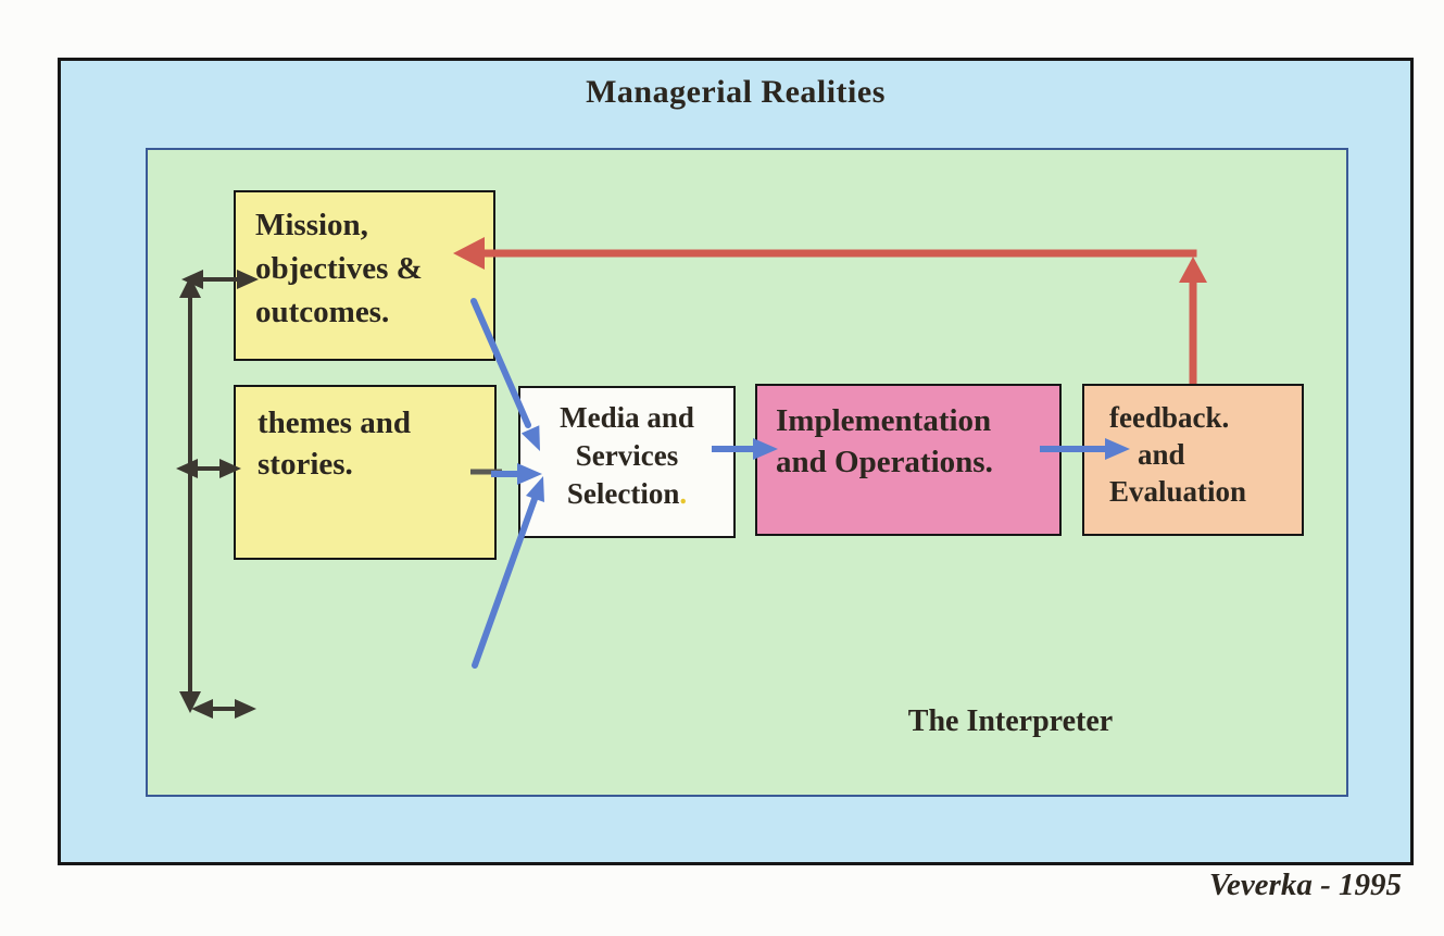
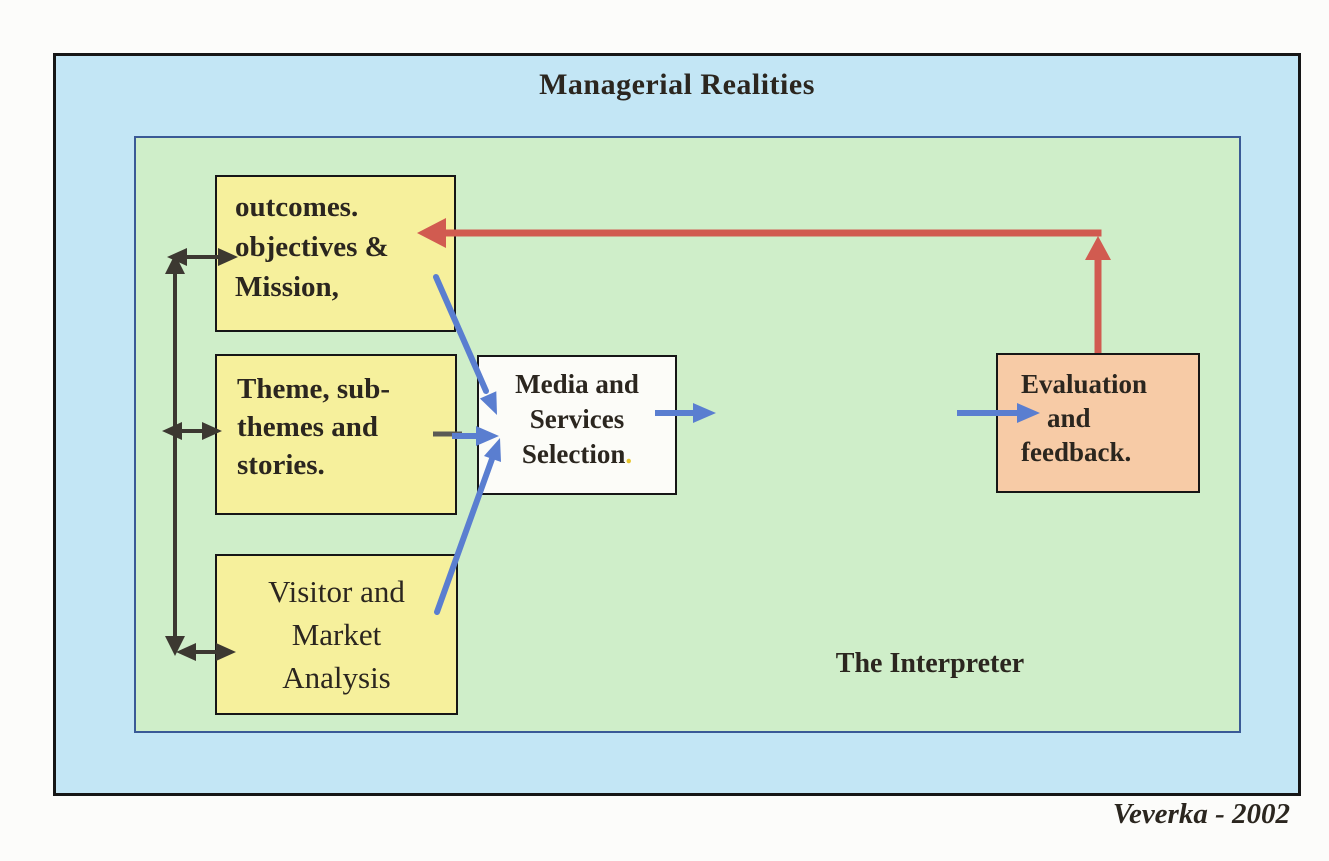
  Managerial Realities
- Mission,
+ outcomes.
  objectives &
- outcomes.
+ Mission,
+ Theme, sub-
  themes and
  stories.
+ Visitor and
+ Market
+ Analysis
  Media and
  Services
  Selection.
- Implementation
- and Operations.
- feedback.
+ Evaluation
  and
- Evaluation
+ feedback.
  The Interpreter
- Veverka - 1995
+ Veverka - 2002
